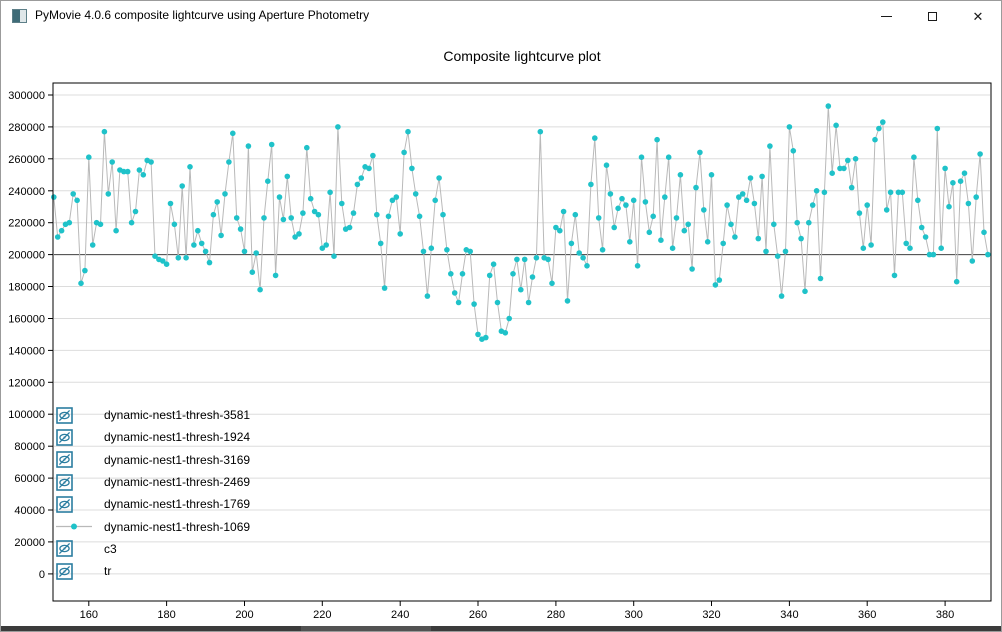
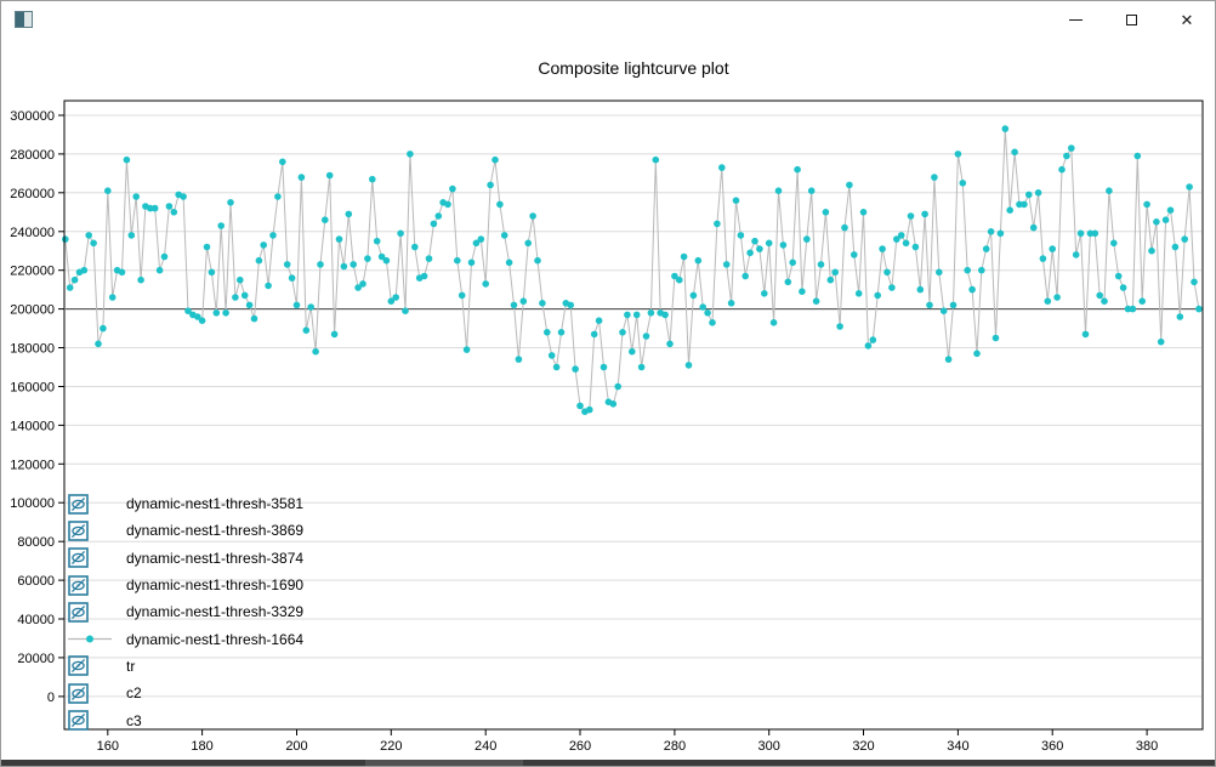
- PyMovie 4.0.6 composite lightcurve using Aperture Photometry
  ✕
  Composite lightcurve plot
  0
  20000
  40000
  60000
  80000
  100000
  120000
  140000
  160000
  180000
  200000
  220000
  240000
  260000
  280000
  300000
  160
  180
  200
  220
  240
  260
  280
  300
  320
  340
  360
  380
  dynamic-nest1-thresh-3581
- dynamic-nest1-thresh-1924
+ dynamic-nest1-thresh-3869
- dynamic-nest1-thresh-3169
+ dynamic-nest1-thresh-3874
- dynamic-nest1-thresh-2469
+ dynamic-nest1-thresh-1690
- dynamic-nest1-thresh-1769
+ dynamic-nest1-thresh-3329
- dynamic-nest1-thresh-1069
+ dynamic-nest1-thresh-1664
- c3
+ tr
+ c2
- tr
+ c3
